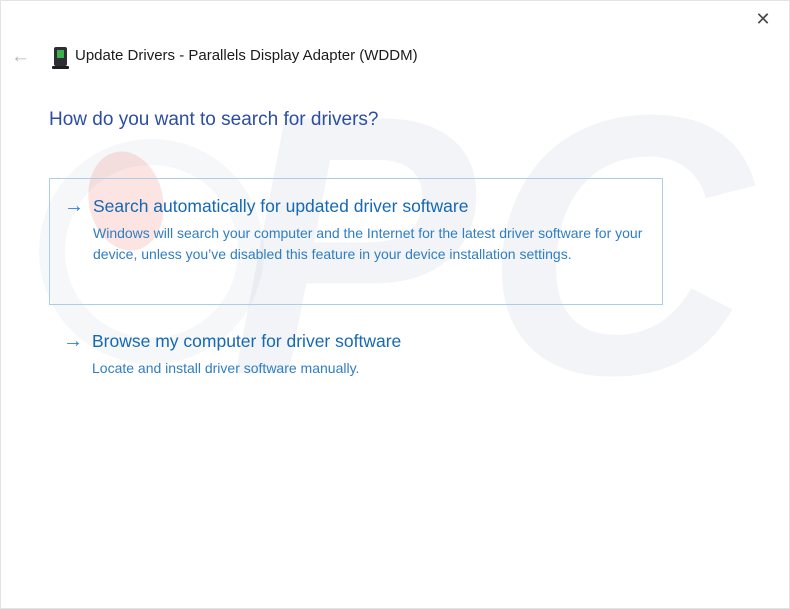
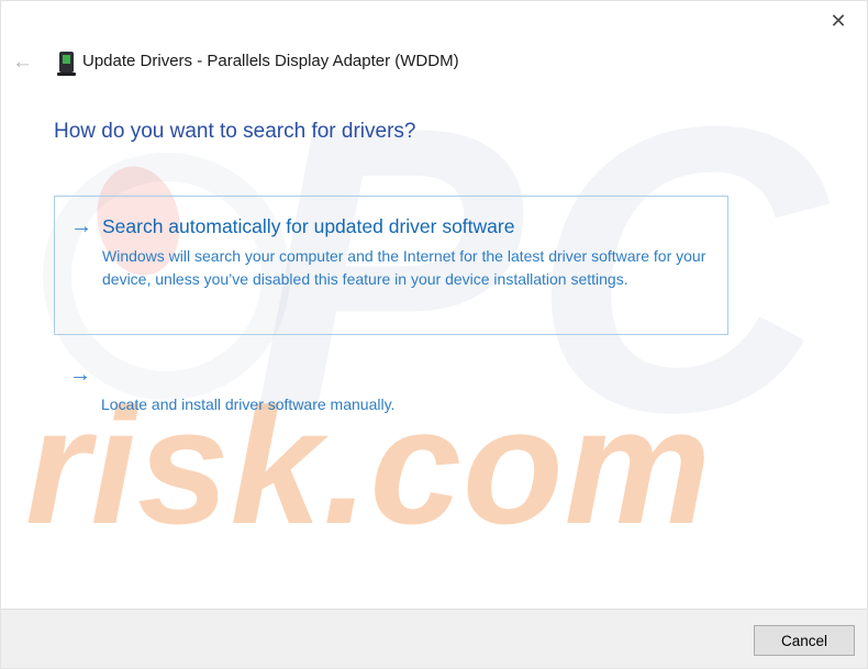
  PC
+ risk.com
  ✕
  ←
  Update Drivers - Parallels Display Adapter (WDDM)
  How do you want to search for drivers?
  →
  Search automatically for updated driver software
  Windows will search your computer and the Internet for the latest driver software for your device, unless you’ve disabled this feature in your device installation settings.
  →
- Browse my computer for driver software
  Locate and install driver software manually.
+ Cancel
